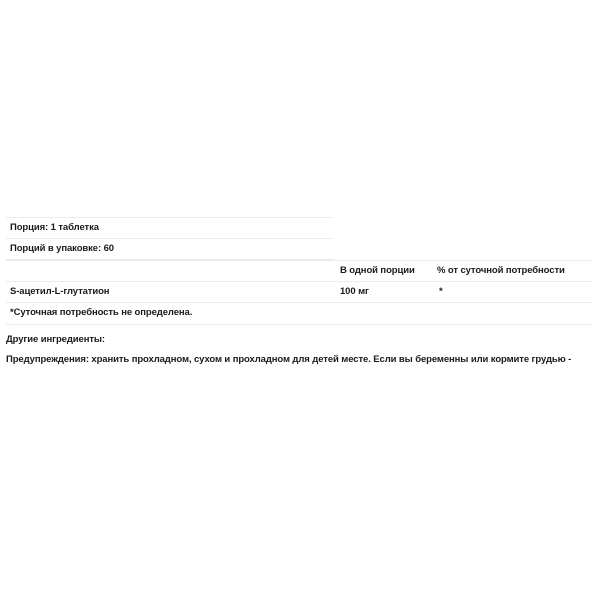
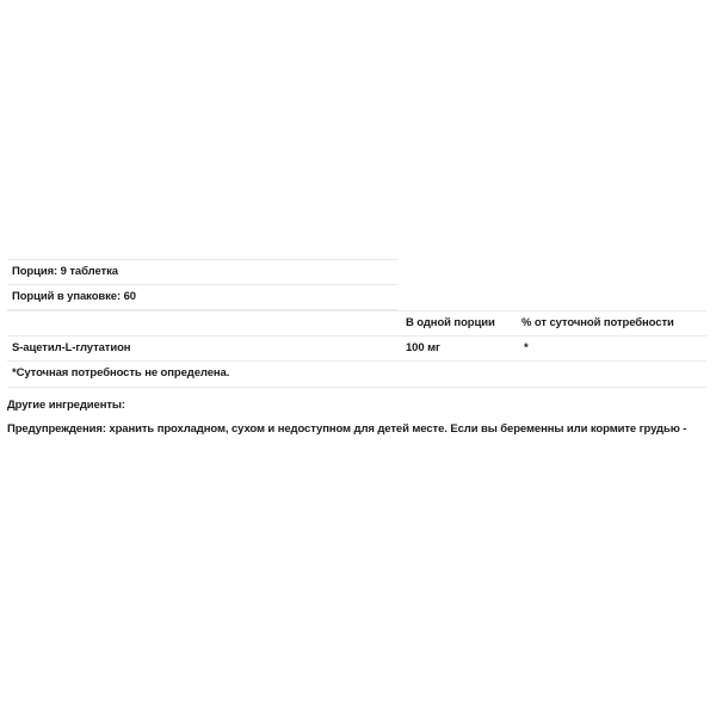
- Порция: 1 таблетка
+ Порция: 9 таблетка
  Порций в упаковке: 60
  В одной порции
  % от суточной потребности
  S-ацетил-L-глутатион
  100 мг
  *
  *Суточная потребность не определена.
  Другие ингредиенты:
- Предупреждения: хранить прохладном, сухом и прохладном для детей месте. Если вы беременны или кормите грудью -
+ Предупреждения: хранить прохладном, сухом и недоступном для детей месте. Если вы беременны или кормите грудью -
